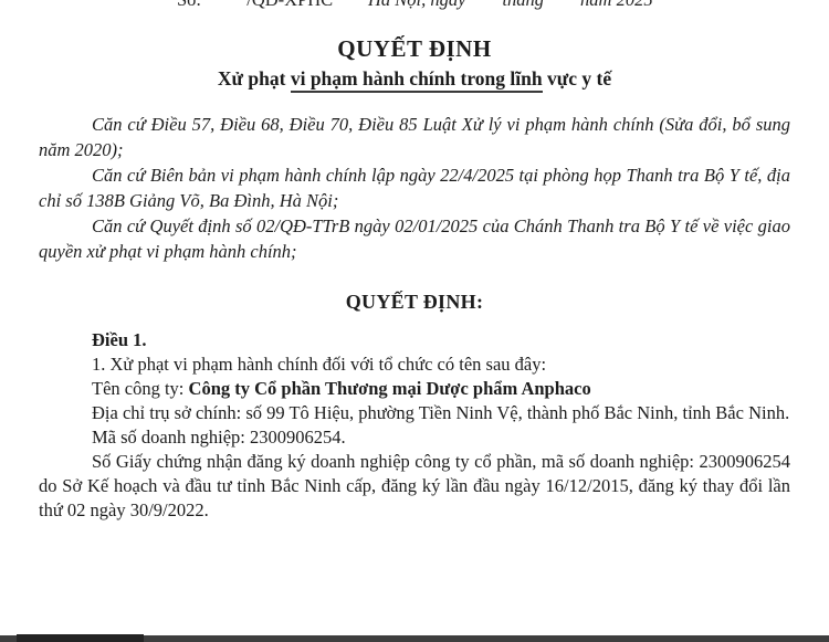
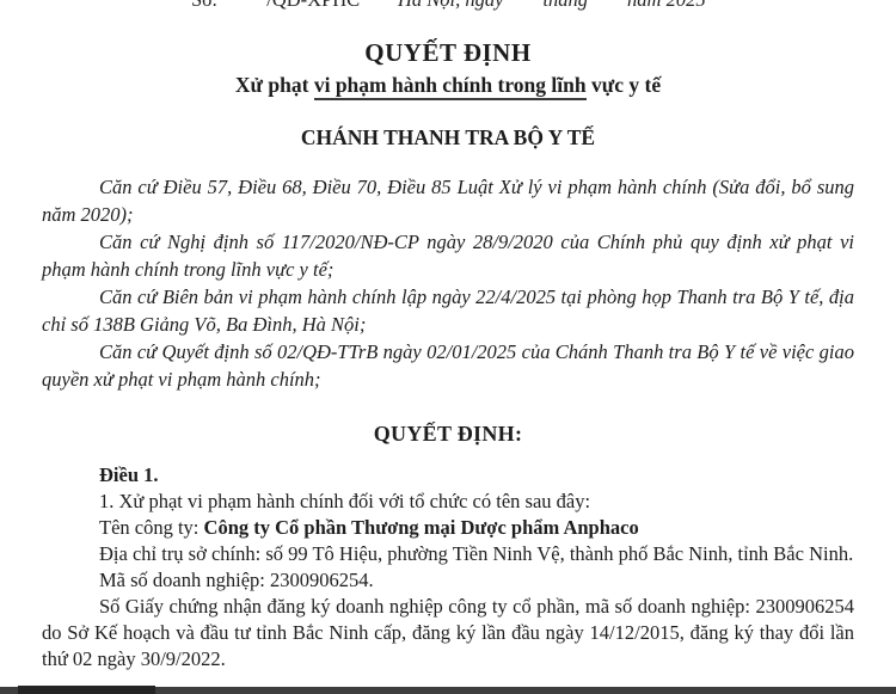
  QUYẾT ĐỊNH
  Xử phạt vi phạm hành chính trong lĩnh vực y tế
+ CHÁNH THANH TRA BỘ Y TẾ
  Căn cứ Điều 57, Điều 68, Điều 70, Điều 85 Luật Xử lý vi phạm hành chính (Sửa đổi, bổ sung năm 2020);
+ Căn cứ Nghị định số 117/2020/NĐ-CP ngày 28/9/2020 của Chính phủ quy định xử phạt vi phạm hành chính trong lĩnh vực y tế;
  Căn cứ Biên bản vi phạm hành chính lập ngày 22/4/2025 tại phòng họp Thanh tra Bộ Y tế, địa chỉ số 138B Giảng Võ, Ba Đình, Hà Nội;
  Căn cứ Quyết định số 02/QĐ-TTrB ngày 02/01/2025 của Chánh Thanh tra Bộ Y tế về việc giao quyền xử phạt vi phạm hành chính;
  QUYẾT ĐỊNH:
  Điều 1.
  1. Xử phạt vi phạm hành chính đối với tổ chức có tên sau đây:
  Tên công ty: Công ty Cổ phần Thương mại Dược phẩm Anphaco
  Địa chỉ trụ sở chính: số 99 Tô Hiệu, phường Tiền Ninh Vệ, thành phố Bắc Ninh, tỉnh Bắc Ninh.
  Mã số doanh nghiệp: 2300906254.
- Số Giấy chứng nhận đăng ký doanh nghiệp công ty cổ phần, mã số doanh nghiệp: 2300906254 do Sở Kế hoạch và đầu tư tỉnh Bắc Ninh cấp, đăng ký lần đầu ngày 16/12/2015, đăng ký thay đổi lần thứ 02 ngày 30/9/2022.
+ Số Giấy chứng nhận đăng ký doanh nghiệp công ty cổ phần, mã số doanh nghiệp: 2300906254 do Sở Kế hoạch và đầu tư tỉnh Bắc Ninh cấp, đăng ký lần đầu ngày 14/12/2015, đăng ký thay đổi lần thứ 02 ngày 30/9/2022.
